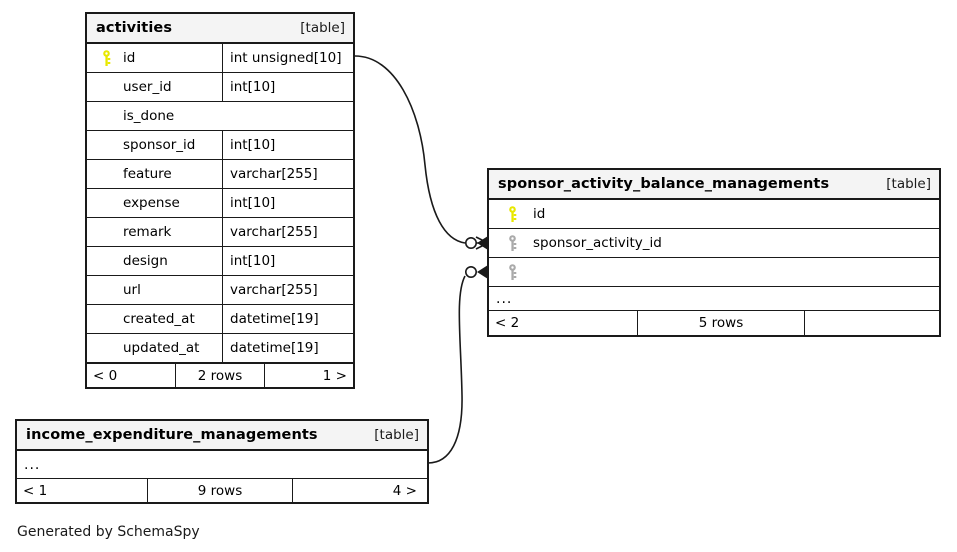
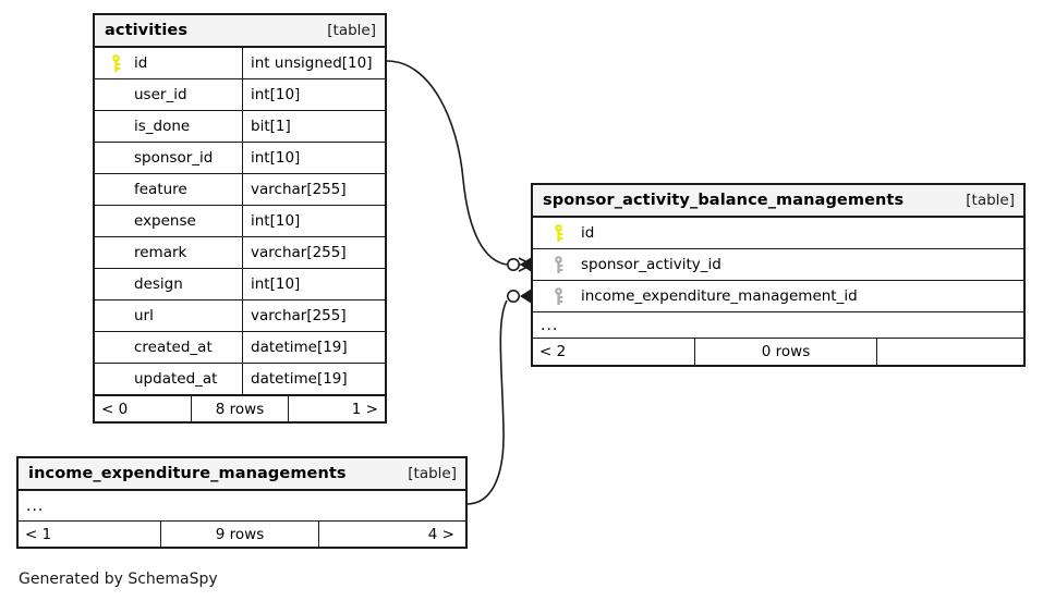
  activities
  [table]
  id
  int unsigned[10]
  user_id
  int[10]
  is_done
+ bit[1]
  sponsor_id
  int[10]
  feature
  varchar[255]
  expense
  int[10]
  remark
  varchar[255]
  design
  int[10]
  url
  varchar[255]
  created_at
  datetime[19]
  updated_at
  datetime[19]
  < 0
- 2 rows
+ 8 rows
  1 >
  sponsor_activity_balance_managements
  [table]
  id
  sponsor_activity_id
+ income_expenditure_management_id
  ...
  < 2
- 5 rows
+ 0 rows
  income_expenditure_managements
  [table]
  ...
  < 1
  9 rows
  4 >
  Generated by SchemaSpy
